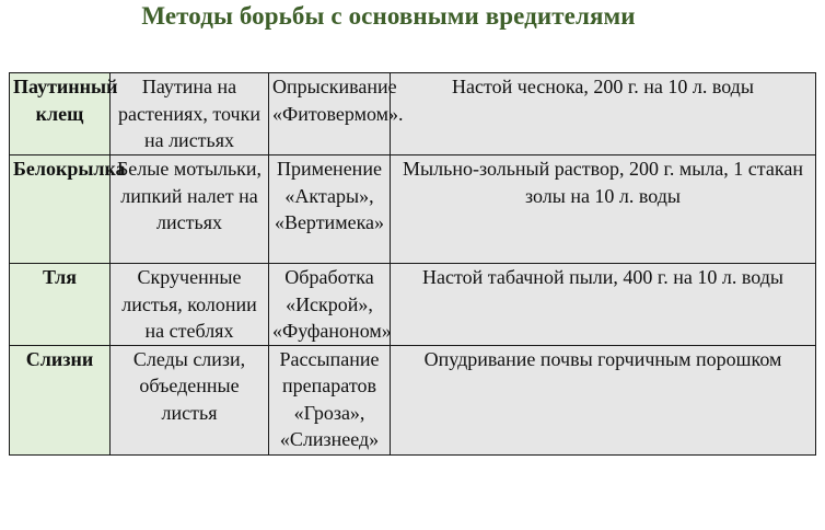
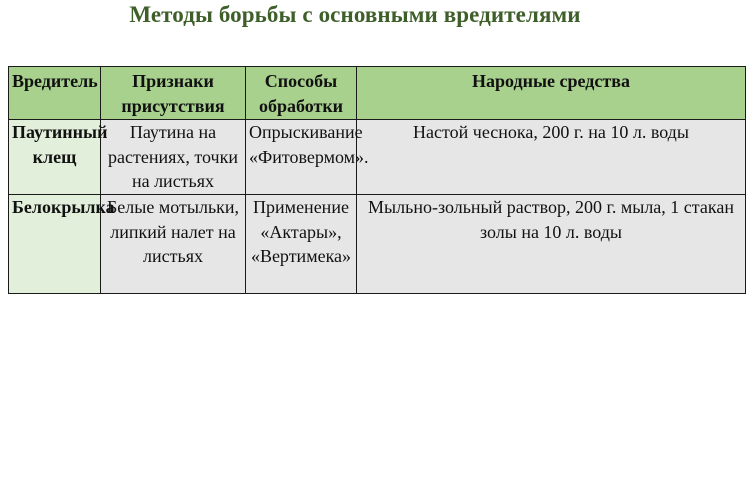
  Методы борьбы с основными вредителями
+ Вредитель	Признаки присутствия	Способы обработки	Народные средства
  Паутинный клещ	Паутина на растениях, точки на листьях	Опрыскивание «Фитовермом».	Настой чеснока, 200 г. на 10 л. воды
  Белокрылк	Белые мотыльки, липкий налет на листьях	Применение «Актары», «Вертимека»	Мыльно-зольный раствор, 200 г. мыла, 1 стакан золы на 10 л. воды
- Тля	Скрученные листья, колонии на стеблях	Обработка «Искрой», «Фуфаноном»	Настой табачной пыли, 400 г. на 10 л. воды
- Слизни	Следы слизи, объеденные листья	Рассыпание препаратов «Гроза», «Слизнеед»	Опудривание почвы горчичным порошком
